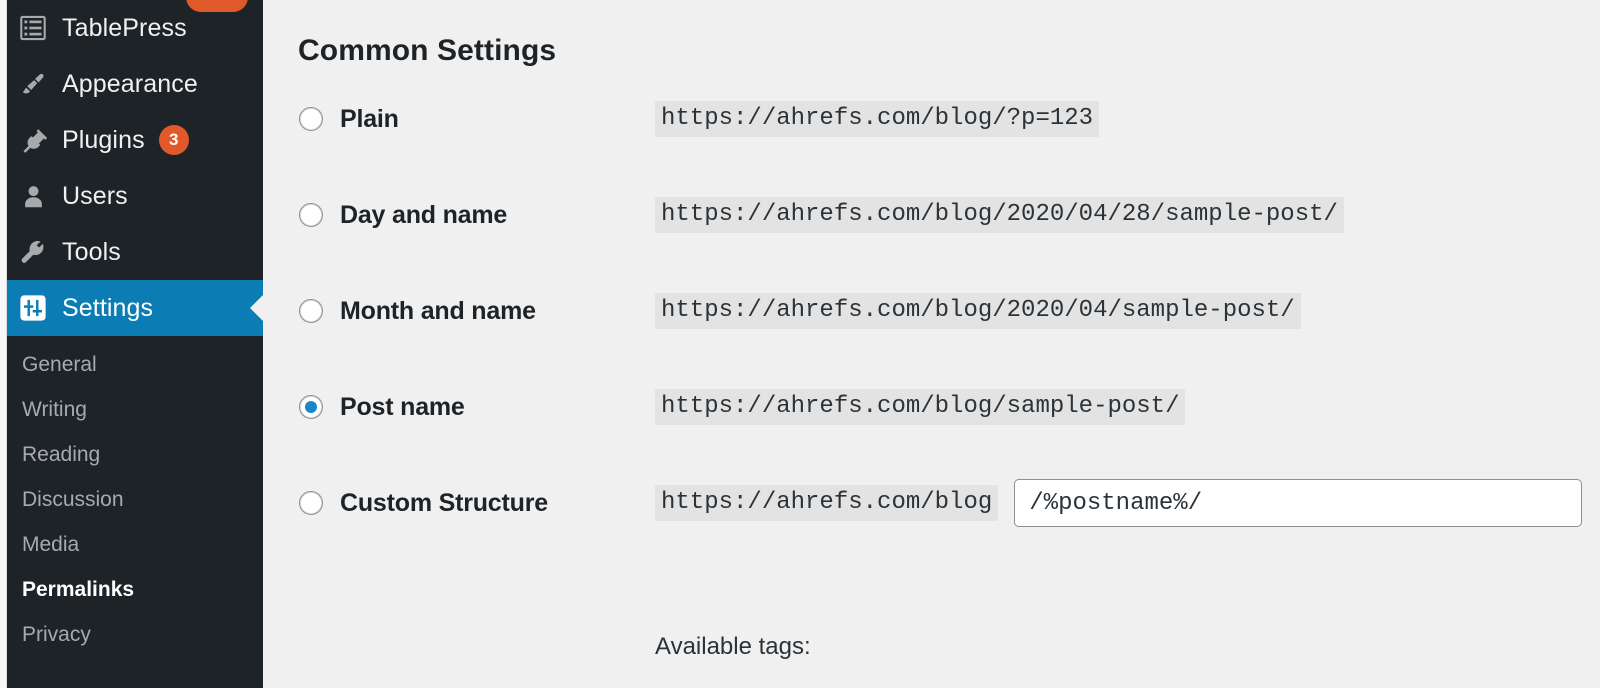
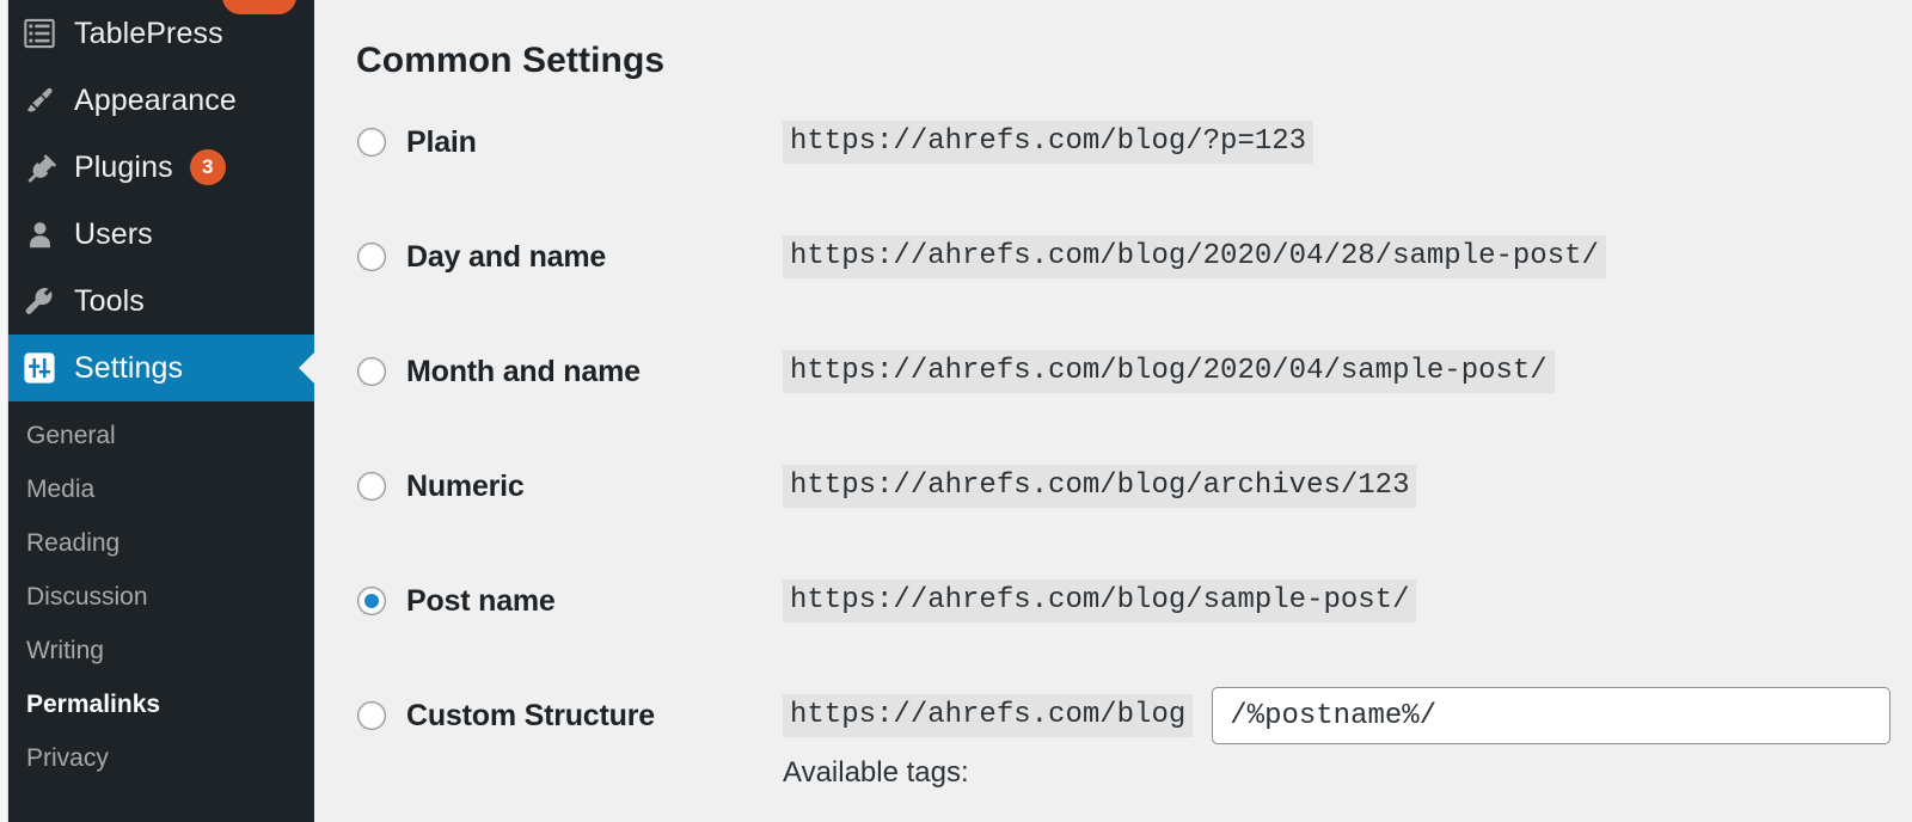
  TablePress
  Appearance
  Plugins
  3
  Users
  Tools
  Settings
  General
- Writing
+ Media
  Reading
  Discussion
- Media
+ Writing
  Permalinks
  Privacy
  Common Settings
  Plain
  https://ahrefs.com/blog/?p=123
  Day and name
  https://ahrefs.com/blog/2020/04/28/sample-post/
  Month and name
  https://ahrefs.com/blog/2020/04/sample-post/
+ Numeric
+ https://ahrefs.com/blog/archives/123
  Post name
  https://ahrefs.com/blog/sample-post/
  Custom Structure
  https://ahrefs.com/blog
  /%postname%/
  Available tags:
